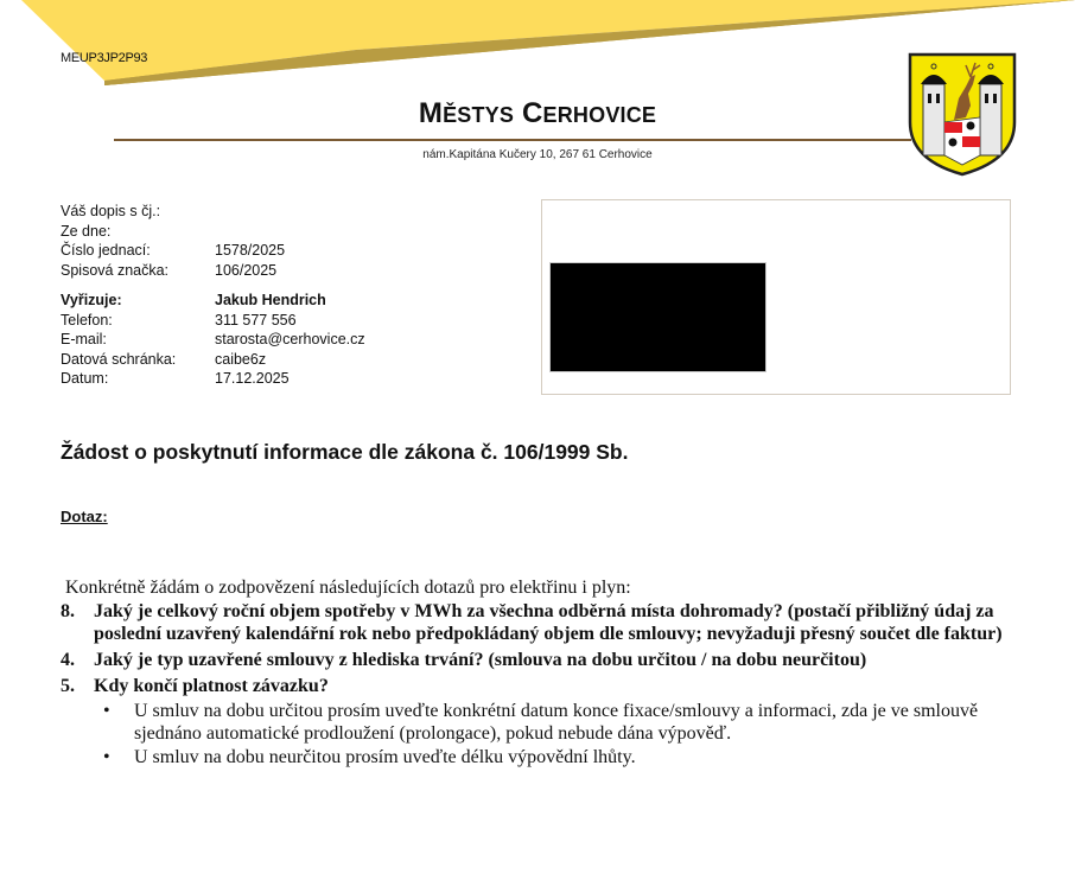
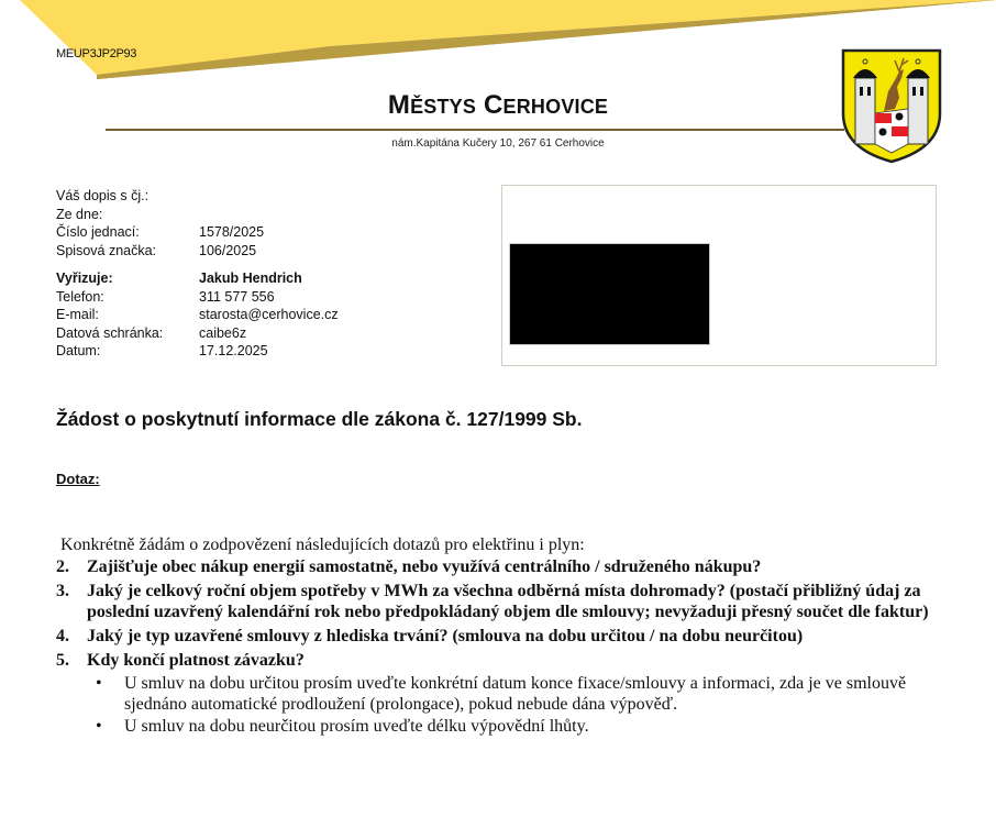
  MEUP3JP2P93
  MĚSTYS CERHOVICE
  nám.Kapitána Kučery 10, 267 61 Cerhovice
  Váš dopis s čj.:
  Ze dne:
  Číslo jednací:
  1578/2025
  Spisová značka:
  106/2025
  Vyřizuje:
  Jakub Hendrich
  Telefon:
  311 577 556
  E-mail:
  starosta@cerhovice.cz
  Datová schránka:
  caibe6z
  Datum:
  17.12.2025
- Žádost o poskytnutí informace dle zákona č. 106/1999 Sb.
+ Žádost o poskytnutí informace dle zákona č. 127/1999 Sb.
  Dotaz:
  Konkrétně žádám o zodpovězení následujících dotazů pro elektřinu i plyn:
+ 2.
+ Zajišťuje obec nákup energií samostatně, nebo využívá centrálního / sdruženého nákupu?
- 8.
+ 3.
  Jaký je celkový roční objem spotřeby v MWh za všechna odběrná místa dohromady? (postačí přibližný údaj za poslední uzavřený kalendářní rok nebo předpokládaný objem dle smlouvy; nevyžaduji přesný součet dle faktur)
  4.
  Jaký je typ uzavřené smlouvy z hlediska trvání? (smlouva na dobu určitou / na dobu neurčitou)
  5.
  Kdy končí platnost závazku?
  •
  U smluv na dobu určitou prosím uveďte konkrétní datum konce fixace/smlouvy a informaci, zda je ve smlouvě sjednáno automatické prodloužení (prolongace), pokud nebude dána výpověď.
  •
  U smluv na dobu neurčitou prosím uveďte délku výpovědní lhůty.
